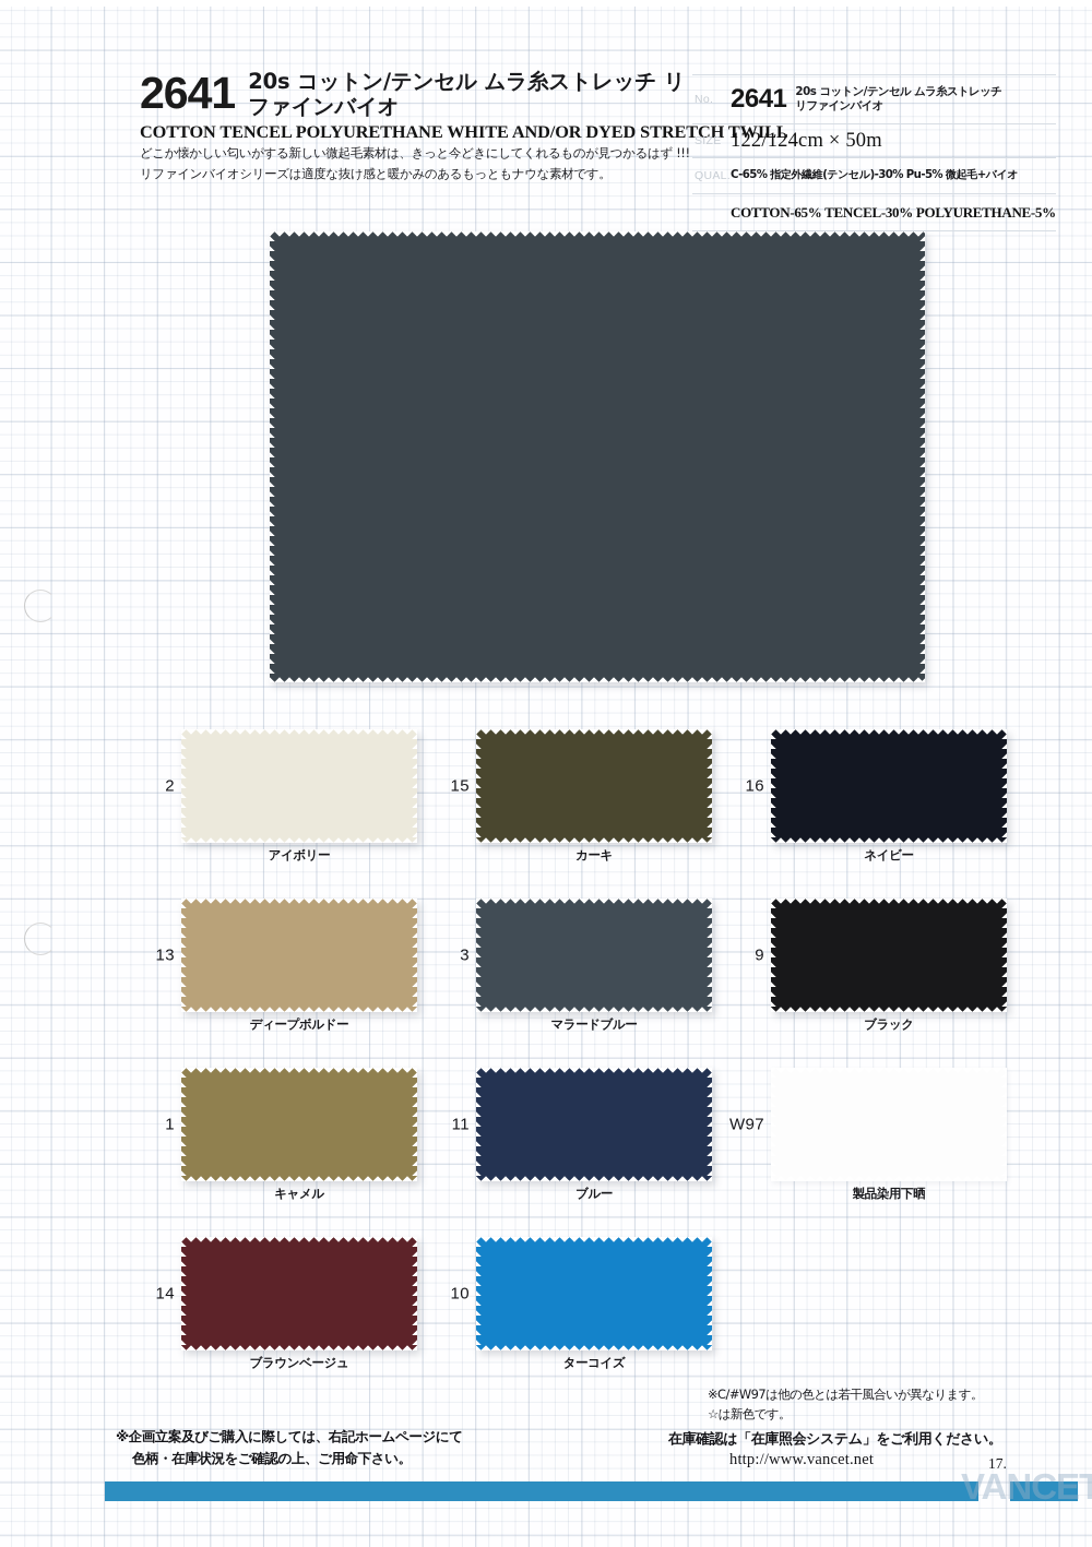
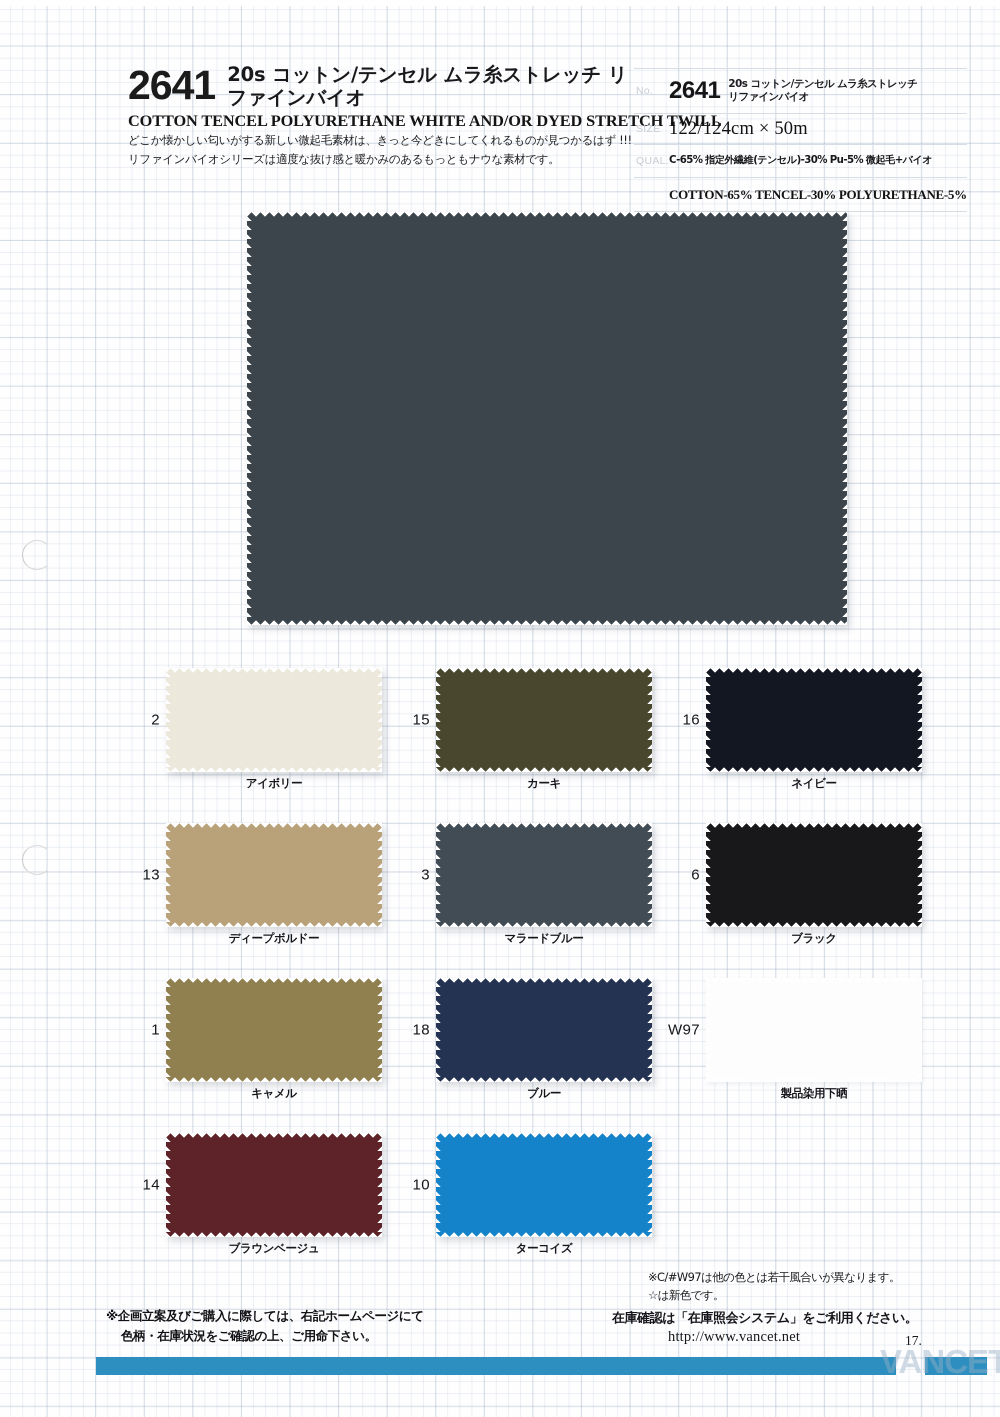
  2641
  20s コットン/テンセル ムラ糸ストレッチ リファインバイオ
  COTTON TENCEL POLYURETHANE WHITE AND/OR DYED STRE
  どこか懐かしい匂いがする新しい微起毛素材は、きっと今どきにしてくれるものが見つかるはず !!!
  リファインバイオシリーズは適度な抜け感と暖かみのあるもっともナウな素材です。
  No.	2641 20s コットン/テンセル ムラ糸ストレッチ リファインバイオ
  SIZE	122/124cm × 50m
  QUAL.	C-65% 指定外繊維(テンセル)-30% Pu-5% 微起毛+バイオ
  	COTTON-65% TENCEL-30% POLYURETHANE-5%
  2
  アイボリー
  15
  カーキ
  16
  ネイビー
  13
  ディープボルドー
  3
  マラードブルー
- 9
+ 6
  ブラック
  1
  キャメル
- 11
+ 18
  ブルー
  W97
  製品染用下晒
  14
  ブラウンベージュ
  10
  ターコイズ
  ※C/#W97は他の色とは若干風合いが異なります。
  ☆は新色です。
  在庫確認は「在庫照会システム」をご利用ください。
  http://www.vancet.net
  ※企画立案及びご購入に際しては、右記ホームページにて
  色柄・在庫状況をご確認の上、ご用命下さい。
  17.
  VANCET
